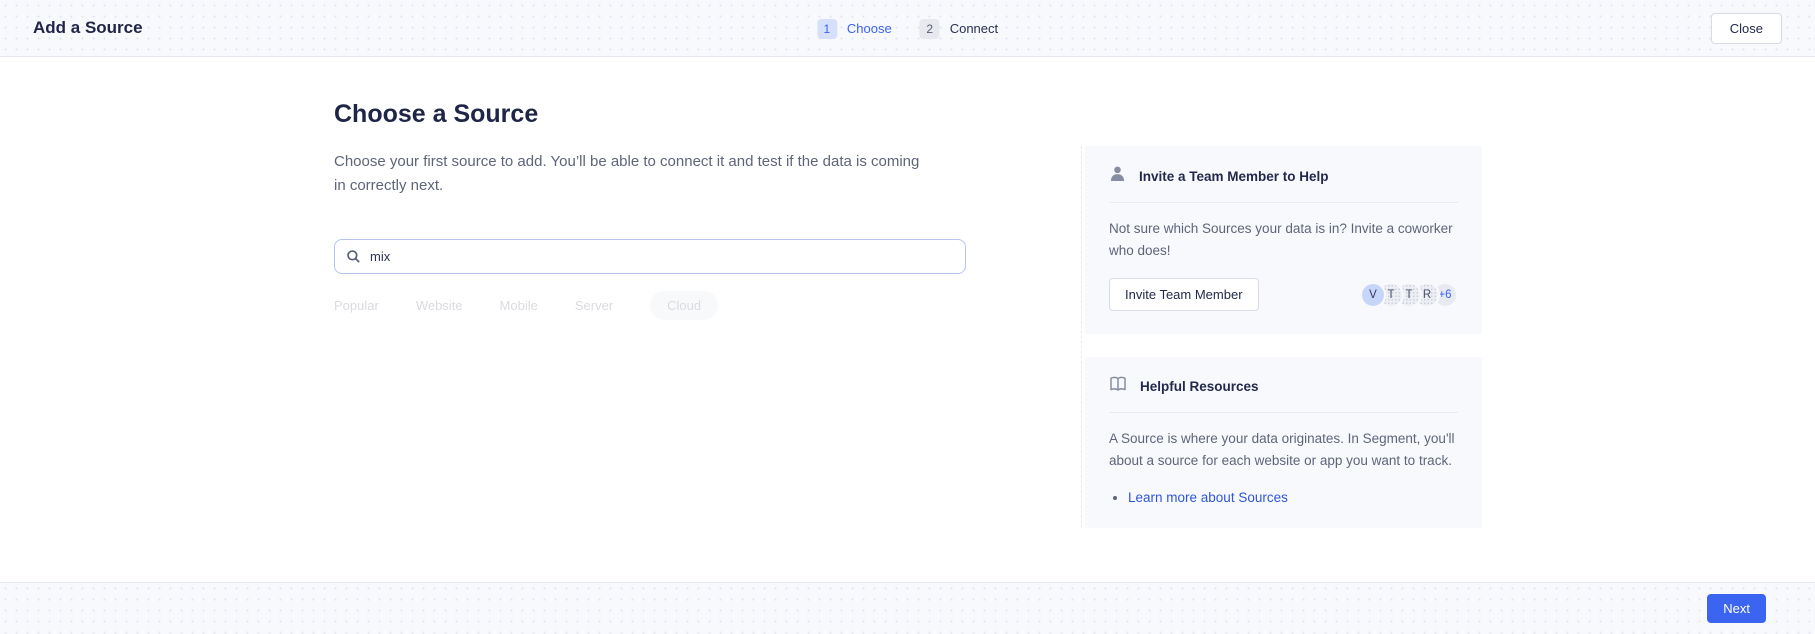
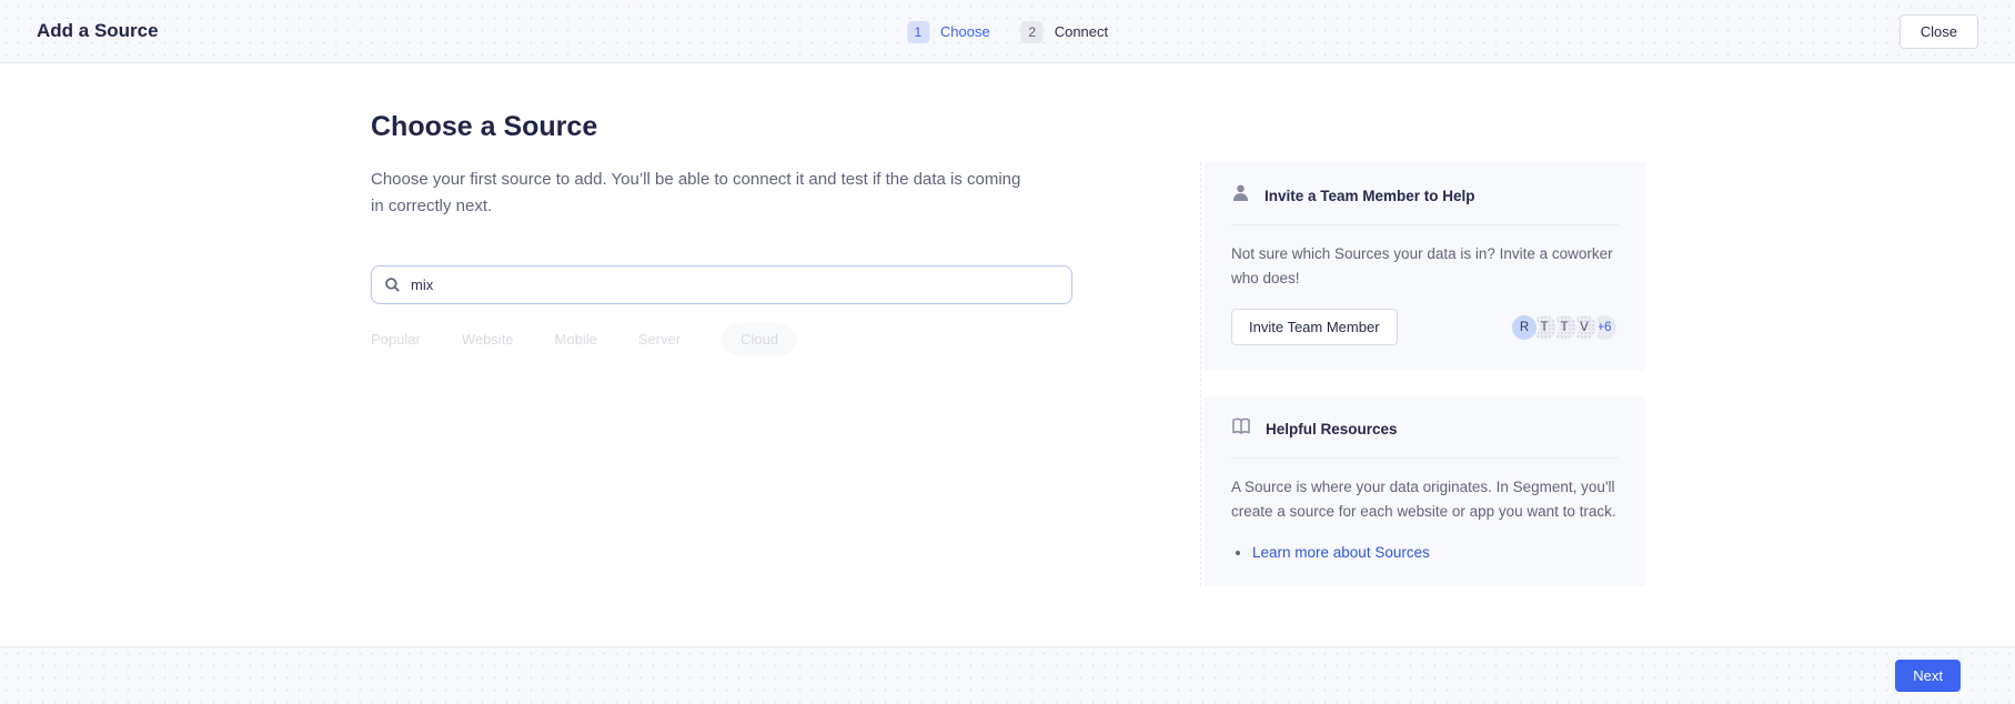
  Add a Source
  1
  Choose
  2
  Connect
  Close
  Choose a Source
  Choose your first source to add. You’ll be able to connect it and test if the data is coming in correctly next.
  mix
  Popular
  Website
  Mobile
  Server
  Cloud
  Invite a Team Member to Help
  Not sure which Sources your data is in? Invite a coworker who does!
  Invite Team Member
- V
+ R
  T
  T
- R
+ V
  +6
  Helpful Resources
- A Source is where your data originates. In Segment, you'll about a source for each website or app you want to track.
+ A Source is where your data originates. In Segment, you'll create a source for each website or app you want to track.
  Learn more about Sources
  Next
